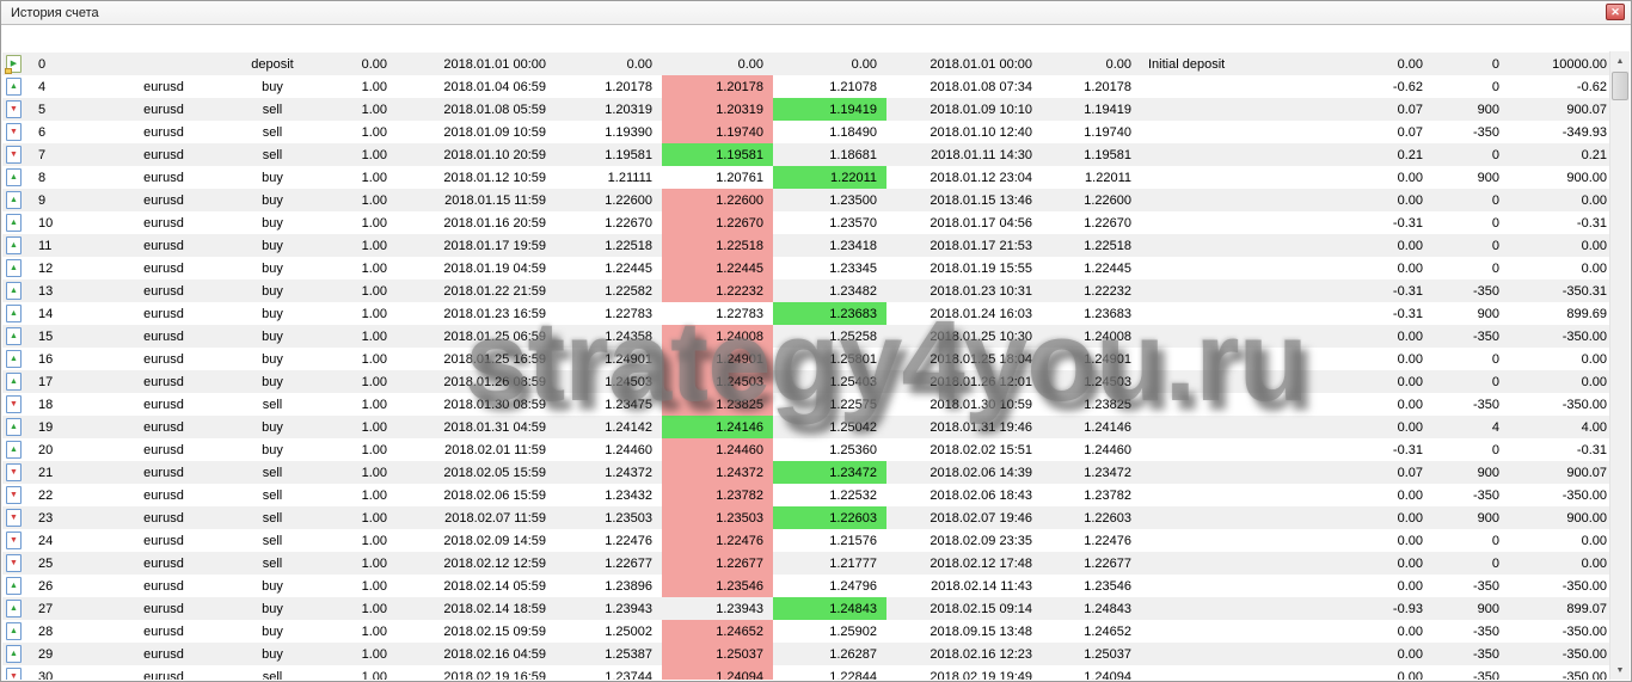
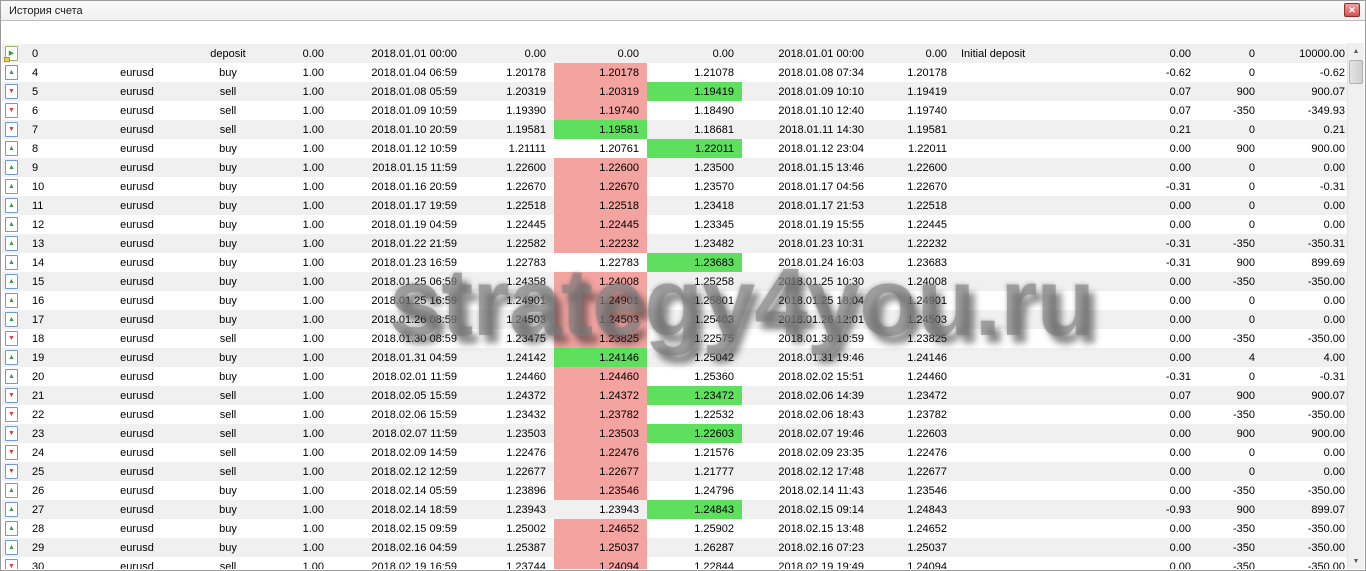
  История счета
  ✕
  0
  deposit
  0.00
  2018.01.01 00:00
  0.00
  0.00
  0.00
  2018.01.01 00:00
  0.00
  Initial deposit
  0.00
  0
  10000.00
  4
  eurusd
  buy
  1.00
  2018.01.04 06:59
  1.20178
  1.20178
  1.21078
  2018.01.08 07:34
  1.20178
  -0.62
  0
  -0.62
  5
  eurusd
  sell
  1.00
  2018.01.08 05:59
  1.20319
  1.20319
  1.19419
  2018.01.09 10:10
  1.19419
  0.07
  900
  900.07
  6
  eurusd
  sell
  1.00
  2018.01.09 10:59
  1.19390
  1.19740
  1.18490
  2018.01.10 12:40
  1.19740
  0.07
  -350
  -349.93
  7
  eurusd
  sell
  1.00
  2018.01.10 20:59
  1.19581
  1.19581
  1.18681
  2018.01.11 14:30
  1.19581
  0.21
  0
  0.21
  8
  eurusd
  buy
  1.00
  2018.01.12 10:59
  1.21111
  1.20761
  1.22011
  2018.01.12 23:04
  1.22011
  0.00
  900
  900.00
  9
  eurusd
  buy
  1.00
  2018.01.15 11:59
  1.22600
  1.22600
  1.23500
  2018.01.15 13:46
  1.22600
  0.00
  0
  0.00
  10
  eurusd
  buy
  1.00
  2018.01.16 20:59
  1.22670
  1.22670
  1.23570
  2018.01.17 04:56
  1.22670
  -0.31
  0
  -0.31
  11
  eurusd
  buy
  1.00
  2018.01.17 19:59
  1.22518
  1.22518
  1.23418
  2018.01.17 21:53
  1.22518
  0.00
  0
  0.00
  12
  eurusd
  buy
  1.00
  2018.01.19 04:59
  1.22445
  1.22445
  1.23345
  2018.01.19 15:55
  1.22445
  0.00
  0
  0.00
  13
  eurusd
  buy
  1.00
  2018.01.22 21:59
  1.22582
  1.22232
  1.23482
  2018.01.23 10:31
  1.22232
  -0.31
  -350
  -350.31
  14
  eurusd
  buy
  1.00
  2018.01.23 16:59
  1.22783
  1.22783
  1.23683
  2018.01.24 16:03
  1.23683
  -0.31
  900
  899.69
  15
  eurusd
  buy
  1.00
  2018.01.25 06:59
  1.24358
  1.24008
  1.25258
  2018.01.25 10:30
  1.24008
  0.00
  -350
  -350.00
  16
  eurusd
  buy
  1.00
  2018.01.25 16:59
  1.24901
  1.24901
  1.25801
  2018.01.25 18:04
  1.24901
  0.00
  0
  0.00
  17
  eurusd
  buy
  1.00
  2018.01.26 08:59
  1.24503
  1.24503
  1.25403
  2018.01.26 12:01
  1.24503
  0.00
  0
  0.00
  18
  eurusd
  sell
  1.00
  2018.01.30 08:59
  1.23475
  1.23825
  1.22575
  2018.01.30 10:59
  1.23825
  0.00
  -350
  -350.00
  19
  eurusd
  buy
  1.00
  2018.01.31 04:59
  1.24142
  1.24146
  1.25042
  2018.01.31 19:46
  1.24146
  0.00
  4
  4.00
  20
  eurusd
  buy
  1.00
  2018.02.01 11:59
  1.24460
  1.24460
  1.25360
  2018.02.02 15:51
  1.24460
  -0.31
  0
  -0.31
  21
  eurusd
  sell
  1.00
  2018.02.05 15:59
  1.24372
  1.24372
  1.23472
  2018.02.06 14:39
  1.23472
  0.07
  900
  900.07
  22
  eurusd
  sell
  1.00
  2018.02.06 15:59
  1.23432
  1.23782
  1.22532
  2018.02.06 18:43
  1.23782
  0.00
  -350
  -350.00
  23
  eurusd
  sell
  1.00
  2018.02.07 11:59
  1.23503
  1.23503
  1.22603
  2018.02.07 19:46
  1.22603
  0.00
  900
  900.00
  24
  eurusd
  sell
  1.00
  2018.02.09 14:59
  1.22476
  1.22476
  1.21576
  2018.02.09 23:35
  1.22476
  0.00
  0
  0.00
  25
  eurusd
  sell
  1.00
  2018.02.12 12:59
  1.22677
  1.22677
  1.21777
  2018.02.12 17:48
  1.22677
  0.00
  0
  0.00
  26
  eurusd
  buy
  1.00
  2018.02.14 05:59
  1.23896
  1.23546
  1.24796
  2018.02.14 11:43
  1.23546
  0.00
  -350
  -350.00
  27
  eurusd
  buy
  1.00
  2018.02.14 18:59
  1.23943
  1.23943
  1.24843
  2018.02.15 09:14
  1.24843
  -0.93
  900
  899.07
  28
  eurusd
  buy
  1.00
  2018.02.15 09:59
  1.25002
  1.24652
  1.25902
- 2018.09.15 13:48
+ 2018.02.15 13:48
  1.24652
  0.00
  -350
  -350.00
  29
  eurusd
  buy
  1.00
  2018.02.16 04:59
  1.25387
  1.25037
  1.26287
- 2018.02.16 12:23
+ 2018.02.16 07:23
  1.25037
  0.00
  -350
  -350.00
  30
  eurusd
  sell
  1.00
  2018.02.19 16:59
  1.23744
  1.24094
  1.22844
  2018.02.19 19:49
  1.24094
  0.00
  -350
  -350.00
  strategy4you.ru
